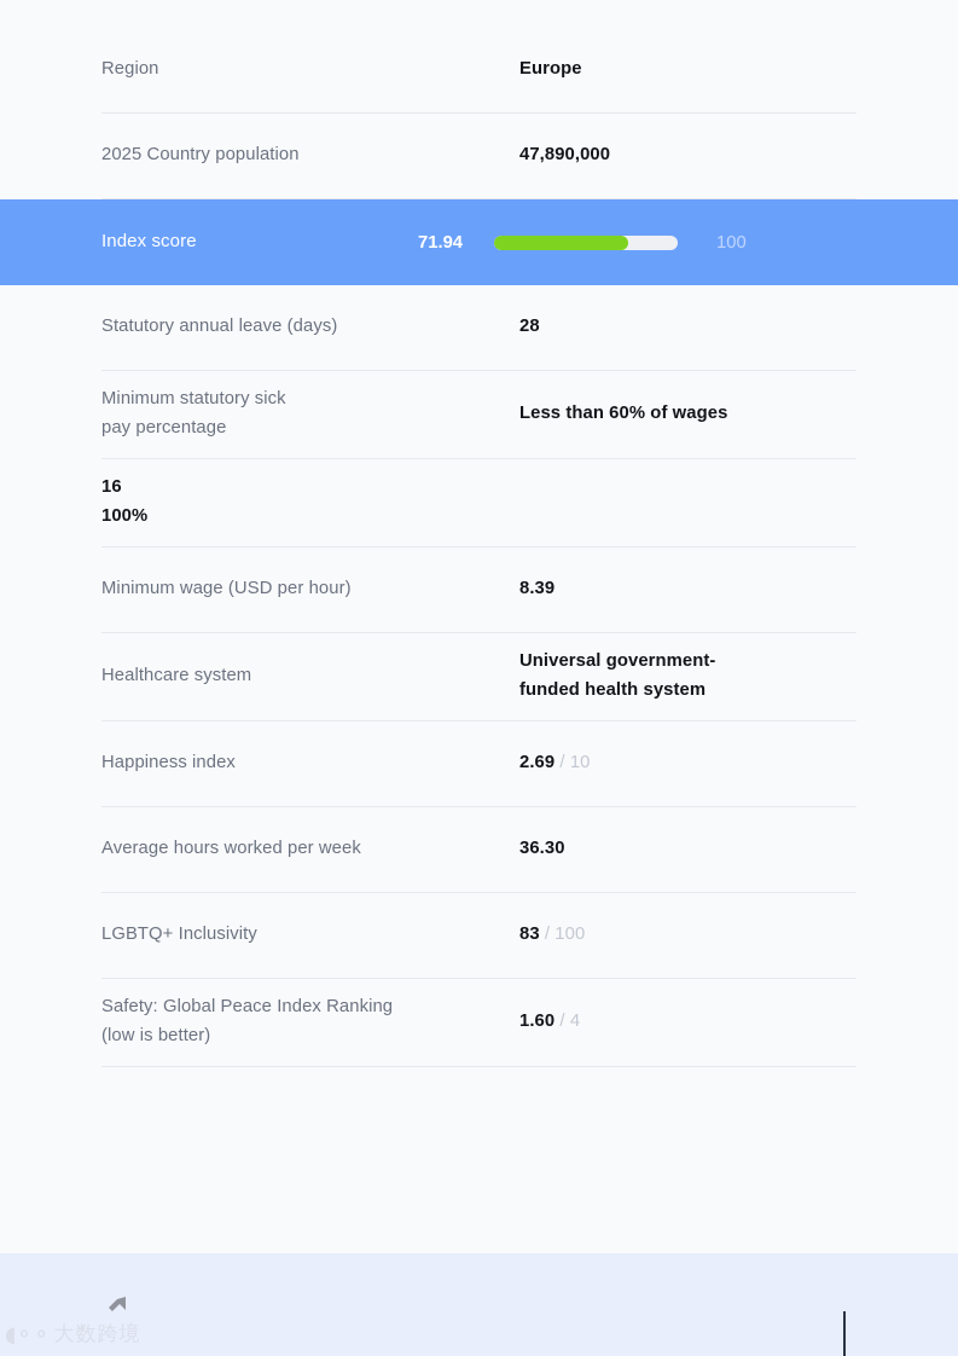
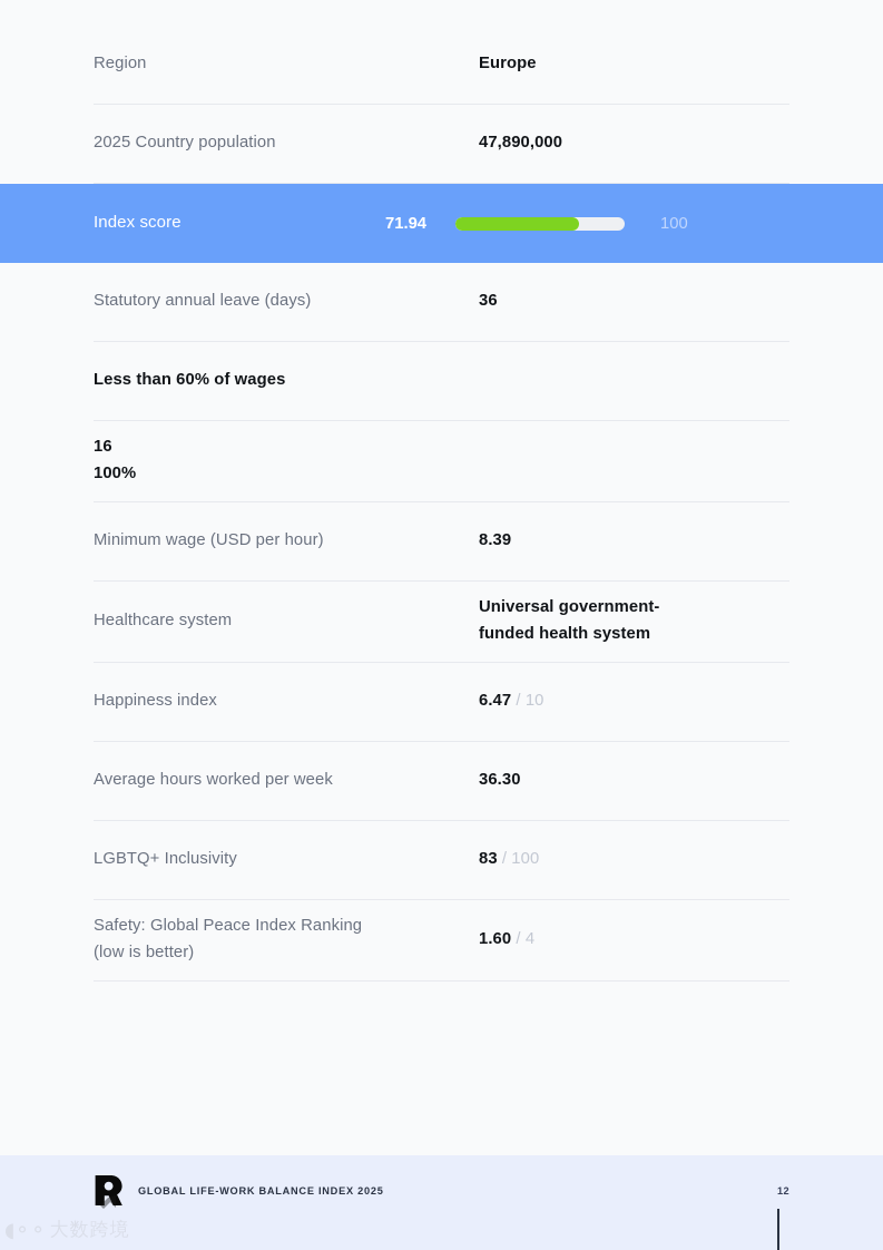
  Region
  Europe
  2025 Country population
  47,890,000
  Index score
  71.94
  100
  Statutory annual leave (days)
- 28
+ 36
- Minimum statutory sick
- pay percentage
  Less than 60% of wages
  16
  100%
  Minimum wage (USD per hour)
  8.39
  Healthcare system
  Universal government-
  funded health system
  Happiness index
- 2.69 / 10
+ 6.47 / 10
  Average hours worked per week
  36.30
  LGBTQ+ Inclusivity
  83 / 100
  Safety: Global Peace Index Ranking
  (low is better)
  1.60 / 4
+ GLOBAL LIFE-WORK BALANCE INDEX 2025
+ 12
